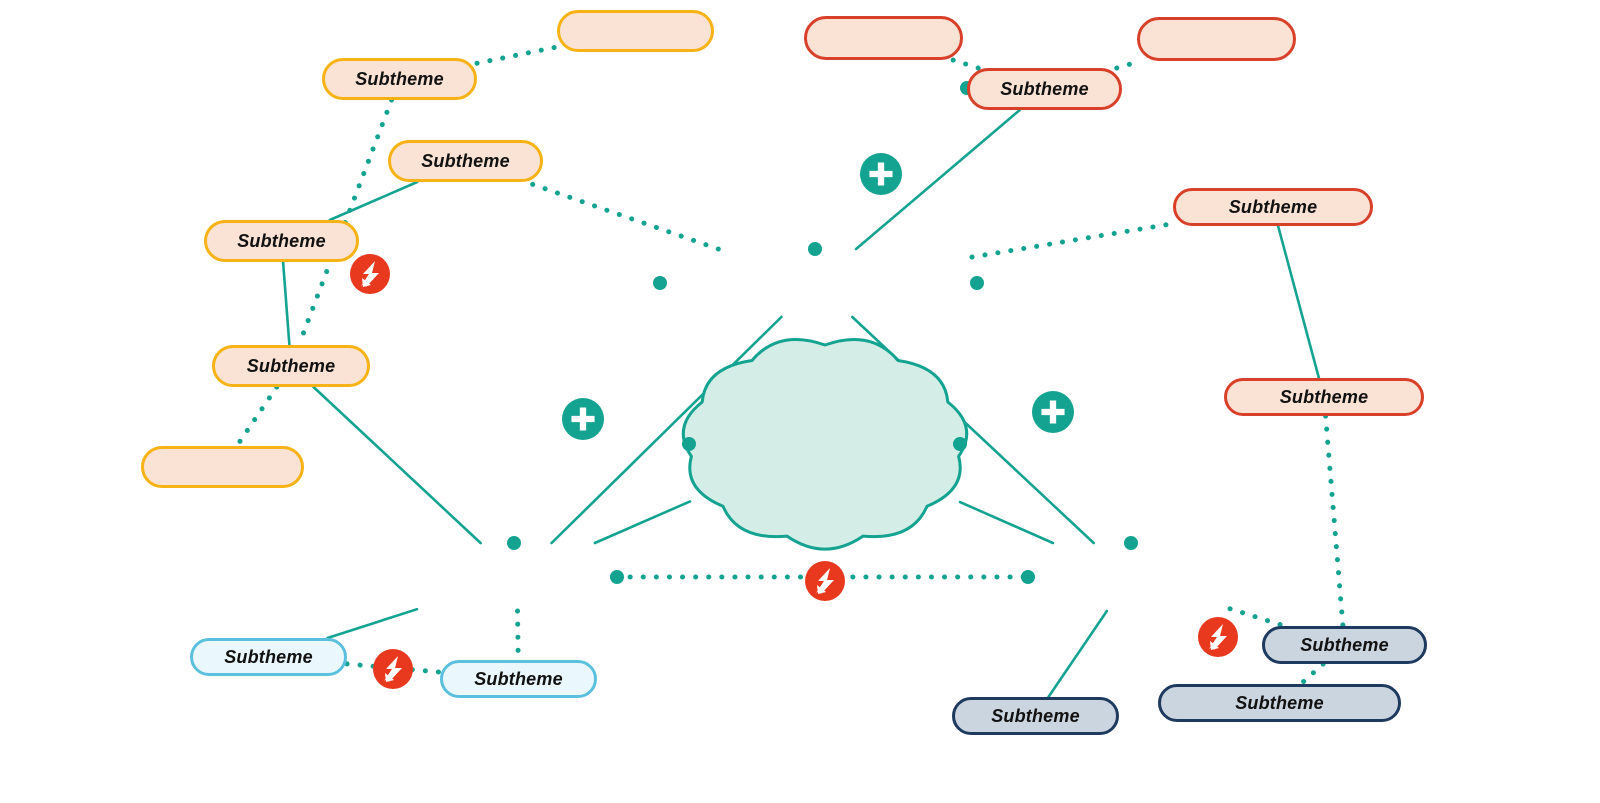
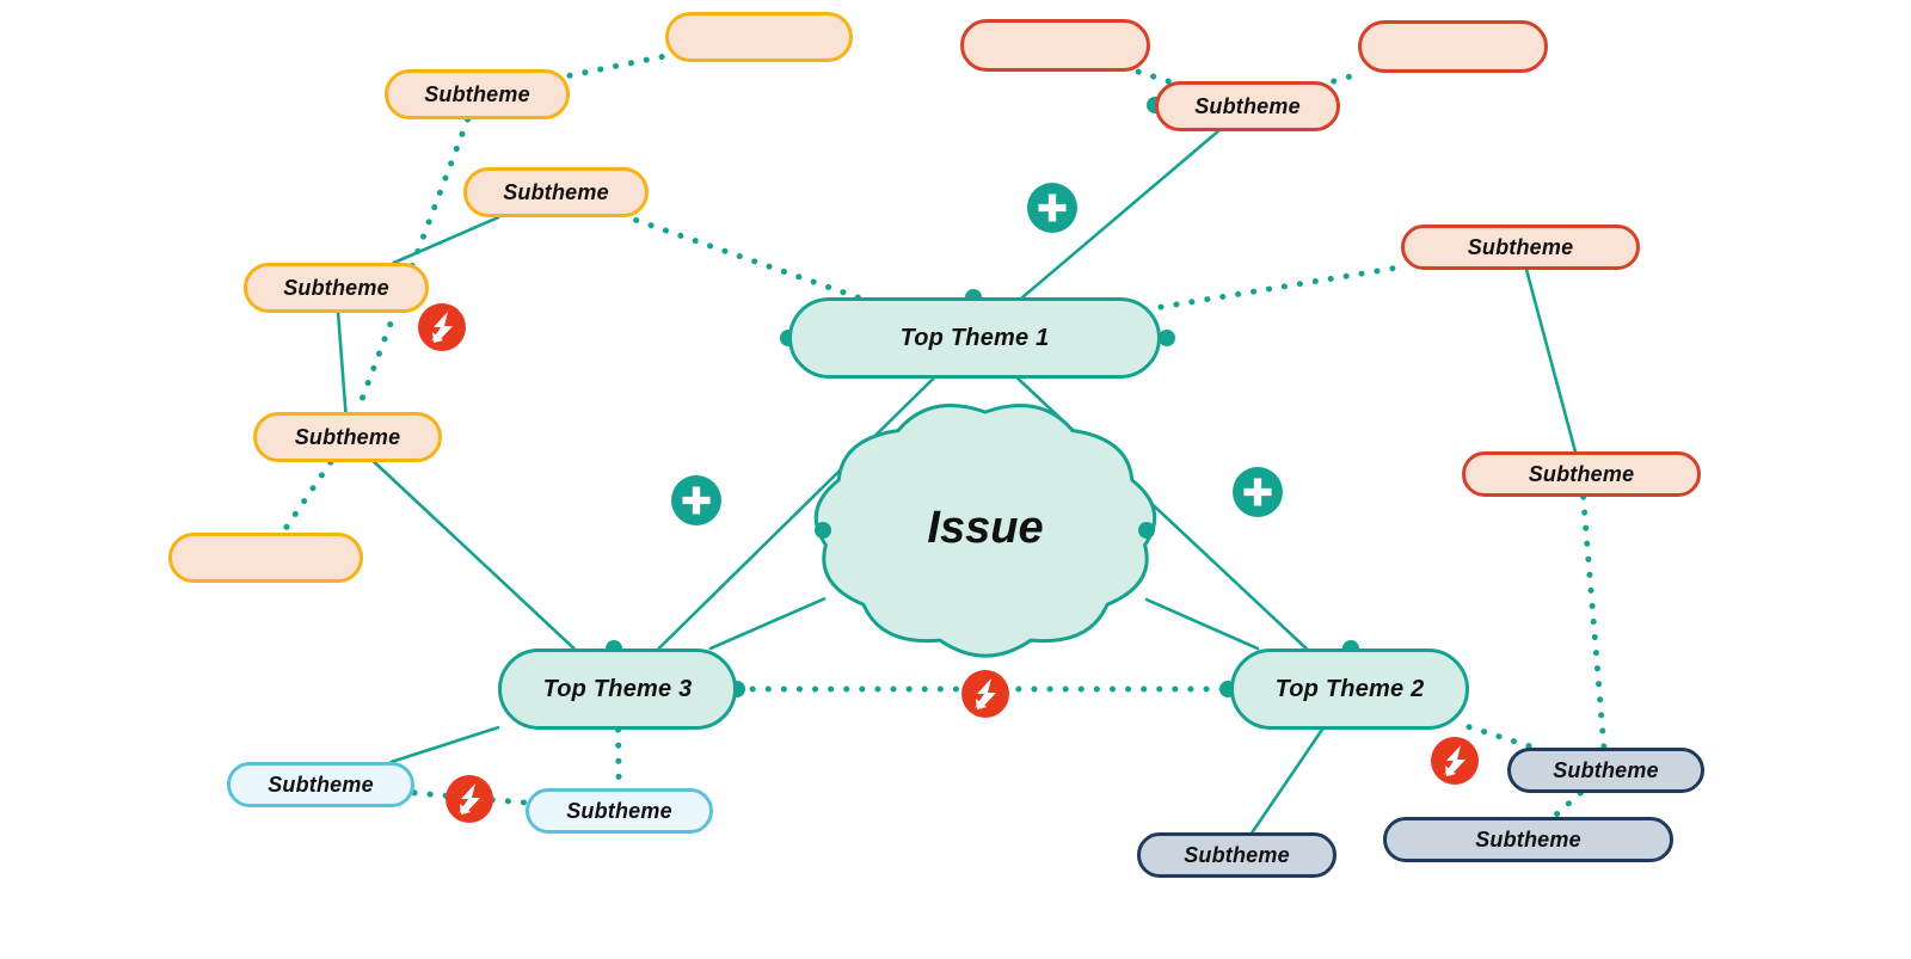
+ Issue
+ Top Theme 1
+ Top Theme 2
+ Top Theme 3
  Subtheme
  Subtheme
  Subtheme
  Subtheme
  Subtheme
  Subtheme
  Subtheme
  Subtheme
  Subtheme
  Subtheme
  Subtheme
  Subtheme
